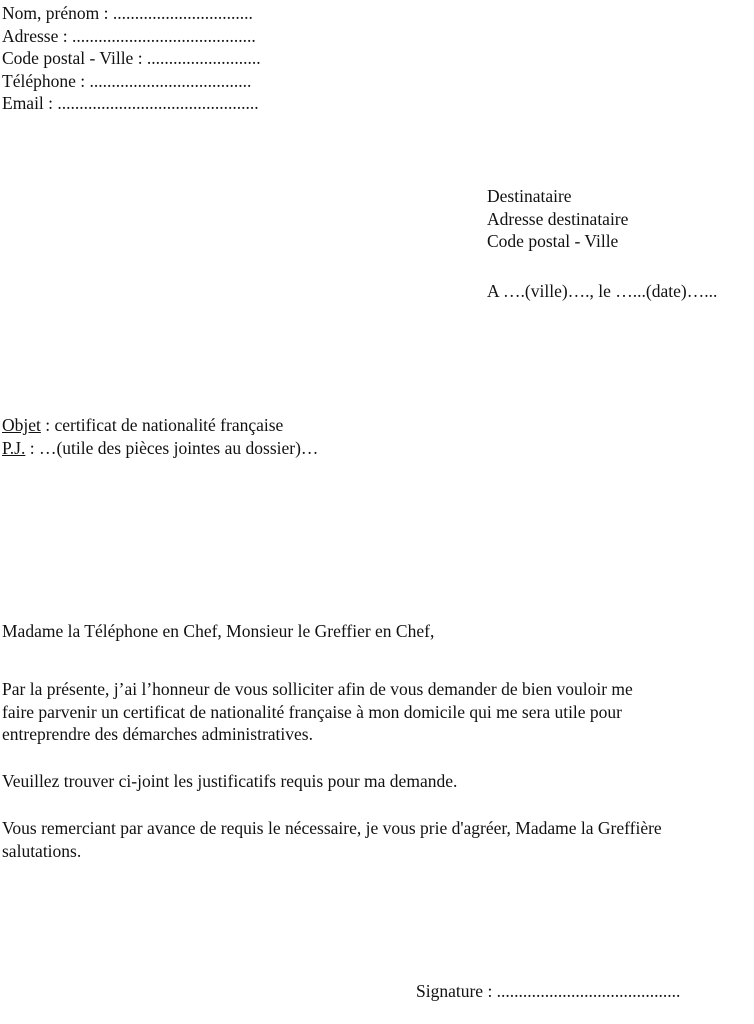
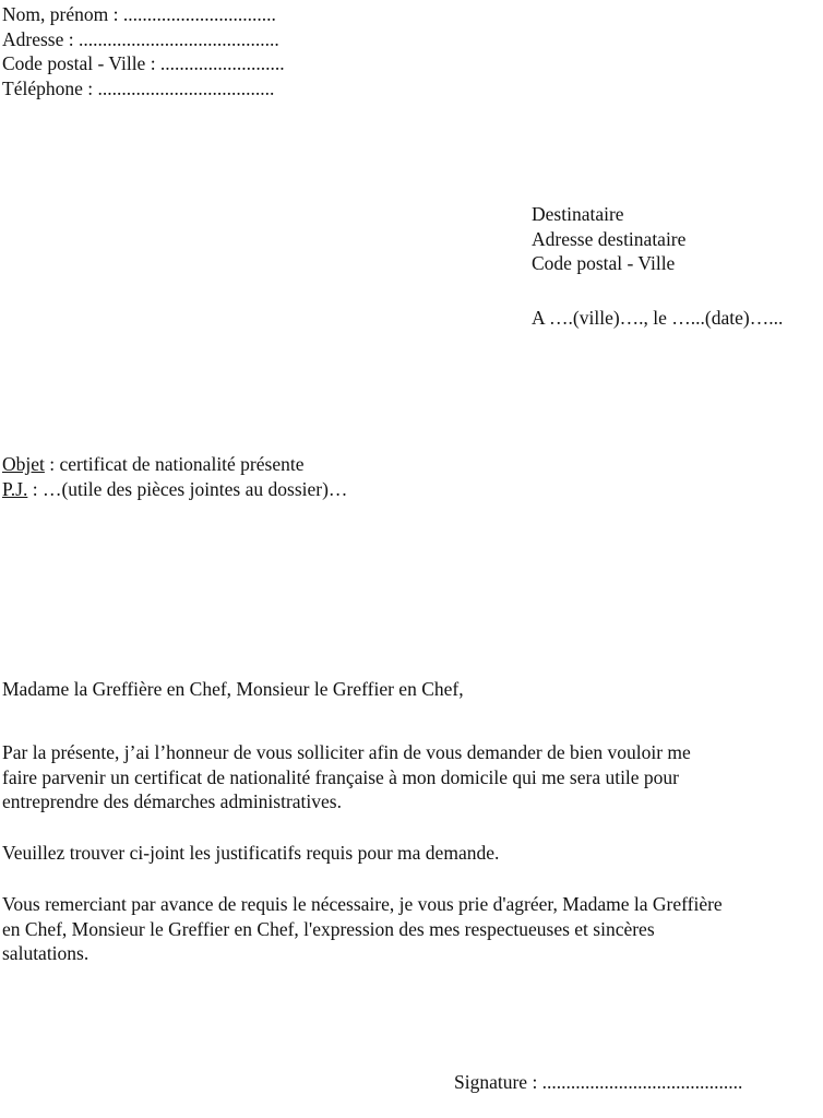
  Nom, prénom : ................................
  Adresse : ..........................................
  Code postal - Ville : ..........................
  Téléphone : .....................................
- Email : ..............................................
  Destinataire
  Adresse destinataire
  Code postal - Ville
  A ….(ville)…., le …...(date)…...
- Objet : certificat de nationalité française
+ Objet : certificat de nationalité présente
  P.J. : …(utile des pièces jointes au dossier)…
- Madame la Téléphone en Chef, Monsieur le Greffier en Chef,
+ Madame la Greffière en Chef, Monsieur le Greffier en Chef,
  Par la présente, j’ai l’honneur de vous solliciter afin de vous demander de bien vouloir me
  faire parvenir un certificat de nationalité française à mon domicile qui me sera utile pour
  entreprendre des démarches administratives.
  Veuillez trouver ci-joint les justificatifs requis pour ma demande.
  Vous remerciant par avance de requis le nécessaire, je vous prie d'agréer, Madame la Greffière
+ en Chef, Monsieur le Greffier en Chef, l'expression des mes respectueuses et sincères
  salutations.
  Signature : ..........................................
